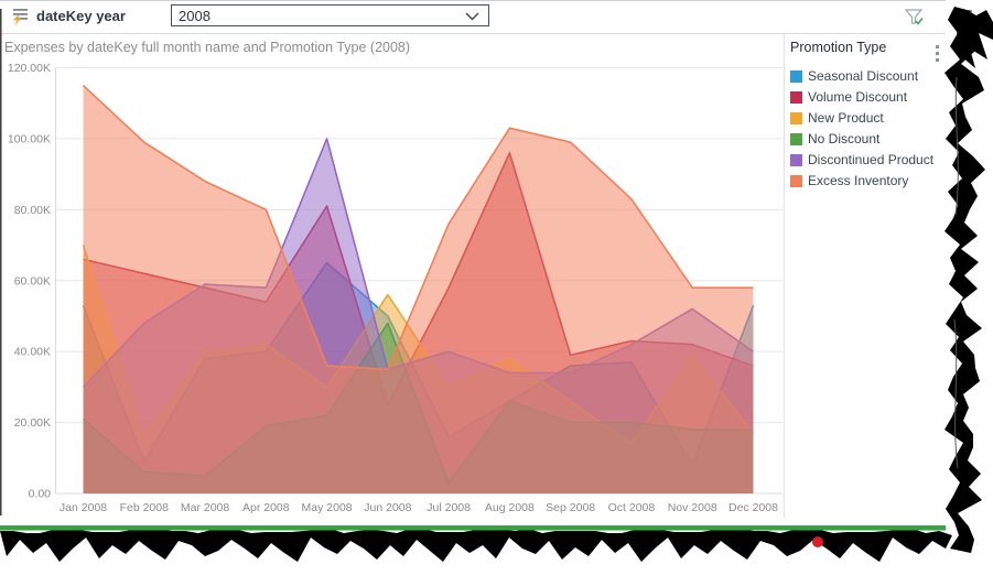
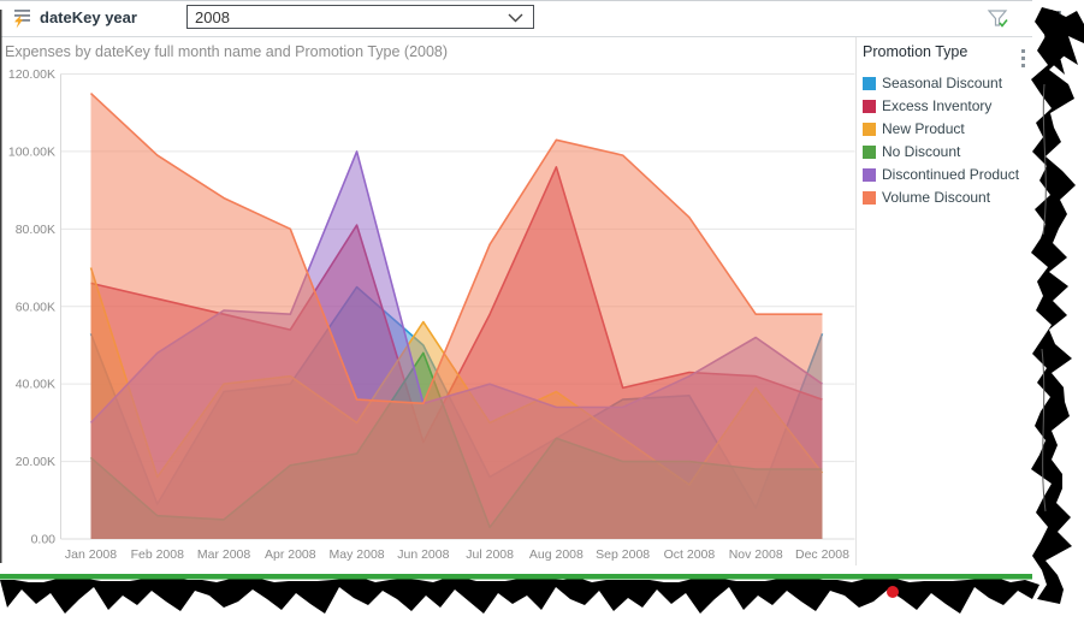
  0.00
  20.00K
  40.00K
  60.00K
  80.00K
  100.00K
  120.00K
  Jan 2008
  Feb 2008
  Mar 2008
  Apr 2008
  May 2008
  Jun 2008
  Jul 2008
  Aug 2008
  Sep 2008
  Oct 2008
  Nov 2008
  Dec 2008
  dateKey year
  2008
  Expenses by dateKey full month name and Promotion Type (2008)
  Promotion Type
  Seasonal Discount
- Volume Discount
+ Excess Inventory
  New Product
  No Discount
  Discontinued Product
- Excess Inventory
+ Volume Discount
